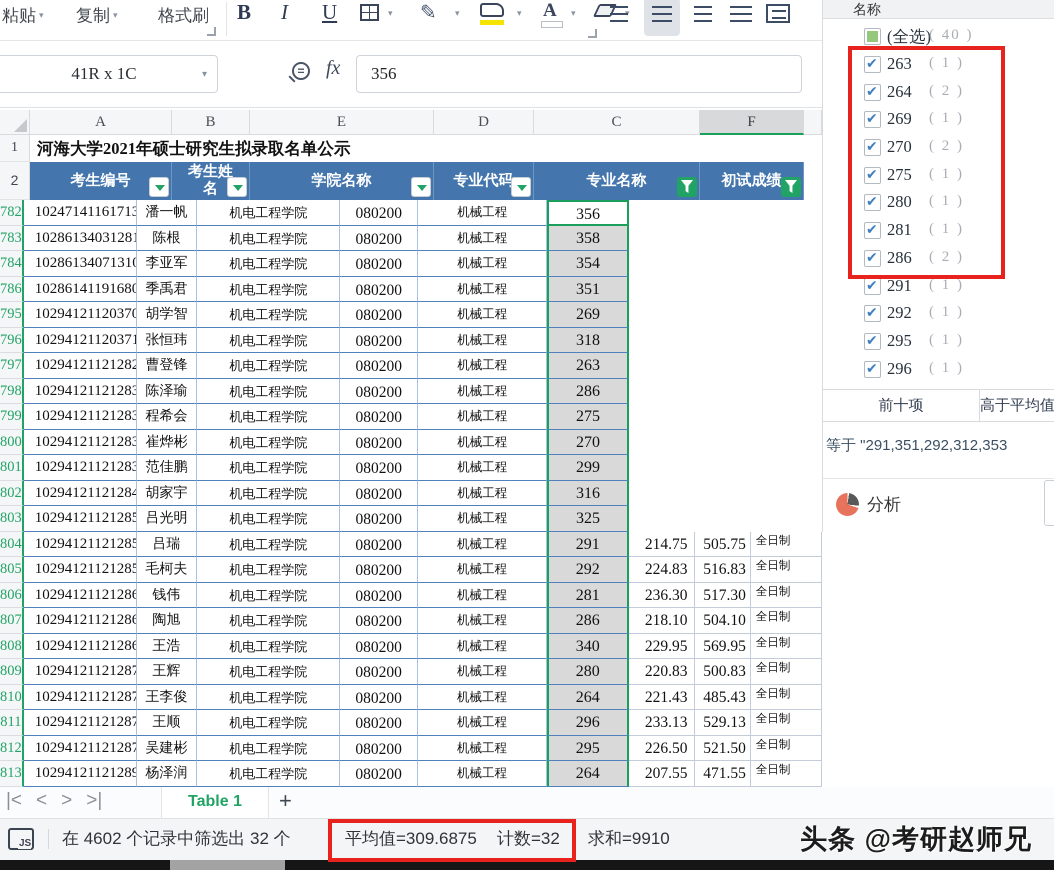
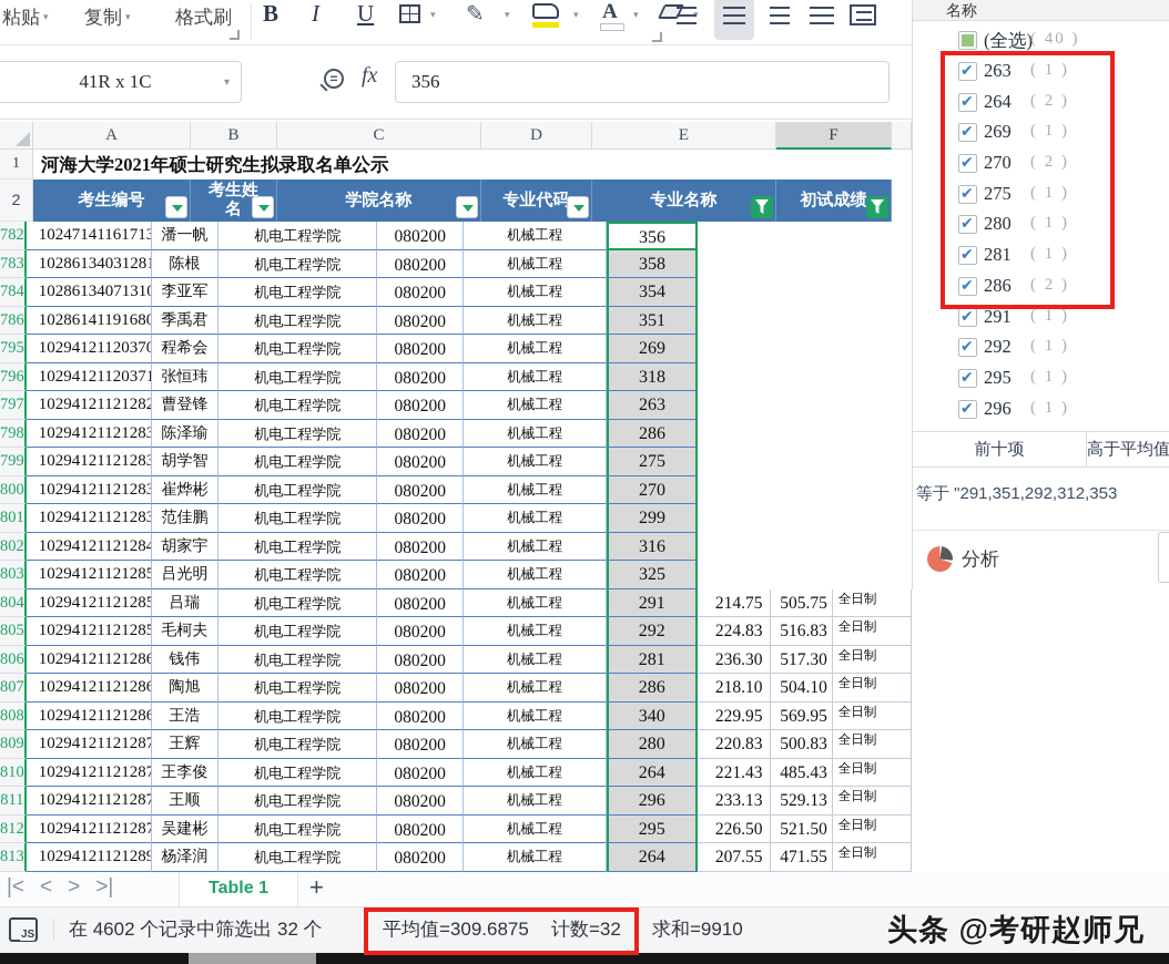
  粘贴 ▾
  复制 ▾
  格式刷
  B
  I
  U
  ▾
  ✎
  ▾
  ▾
  A
  ▾
  41R x 1C
  ▾
  =
  fx
  356
  A
  B
- E
+ C
  D
- C
+ E
  F
  1
  河海大学2021年硕士研究生拟录取名单公示
  2
  考生编号
  考生姓名
  学院名称
  专业代码
  专业名称
  初试成绩
  782
  10247141161713
  潘一帆
  机电工程学院
  080200
  机械工程
  356
  783
  10286134031281
  陈根
  机电工程学院
  080200
  机械工程
  358
  784
  10286134071310
  李亚军
  机电工程学院
  080200
  机械工程
  354
  786
  10286141191680
  季禹君
  机电工程学院
  080200
  机械工程
  351
  795
  10294121120370
- 胡学智
+ 程希会
  机电工程学院
  080200
  机械工程
  269
  796
  10294121120371
  张恒玮
  机电工程学院
  080200
  机械工程
  318
  797
  10294121121282
  曹登锋
  机电工程学院
  080200
  机械工程
  263
  798
  10294121121283
  陈泽瑜
  机电工程学院
  080200
  机械工程
  286
  799
  10294121121283
- 程希会
+ 胡学智
  机电工程学院
  080200
  机械工程
  275
  800
  10294121121283
  崔烨彬
  机电工程学院
  080200
  机械工程
  270
  801
  10294121121283
  范佳鹏
  机电工程学院
  080200
  机械工程
  299
  802
  10294121121284
  胡家宇
  机电工程学院
  080200
  机械工程
  316
  803
  10294121121285
  吕光明
  机电工程学院
  080200
  机械工程
  325
  804
  10294121121285
  吕瑞
  机电工程学院
  080200
  机械工程
  291
  214.75
  505.75
  全日制
  805
  10294121121285
  毛柯夫
  机电工程学院
  080200
  机械工程
  292
  224.83
  516.83
  全日制
  806
  10294121121286
  钱伟
  机电工程学院
  080200
  机械工程
  281
  236.30
  517.30
  全日制
  807
  10294121121286
  陶旭
  机电工程学院
  080200
  机械工程
  286
  218.10
  504.10
  全日制
  808
  10294121121286
  王浩
  机电工程学院
  080200
  机械工程
  340
  229.95
  569.95
  全日制
  809
  10294121121287
  王辉
  机电工程学院
  080200
  机械工程
  280
  220.83
  500.83
  全日制
  810
  10294121121287
  王李俊
  机电工程学院
  080200
  机械工程
  264
  221.43
  485.43
  全日制
  811
  10294121121287
  王顺
  机电工程学院
  080200
  机械工程
  296
  233.13
  529.13
  全日制
  812
  10294121121287
  吴建彬
  机电工程学院
  080200
  机械工程
  295
  226.50
  521.50
  全日制
  813
  10294121121289
  杨泽润
  机电工程学院
  080200
  机械工程
  264
  207.55
  471.55
  全日制
  名称
  (全选)
  ( 40 )
  263
  ( 1 )
  264
  ( 2 )
  269
  ( 1 )
  270
  ( 2 )
  275
  ( 1 )
  280
  ( 1 )
  281
  ( 1 )
  286
  ( 2 )
  291
  ( 1 )
  292
  ( 1 )
  295
  ( 1 )
  296
  ( 1 )
  前十项
  高于平均值
  等于 "291,351,292,312,353
  分析
  |< < > >|
  Table 1
  +
  在 4602 个记录中筛选出 32 个
  平均值=309.6875
  计数=32
  求和=9910
  头条 @考研赵师兄
